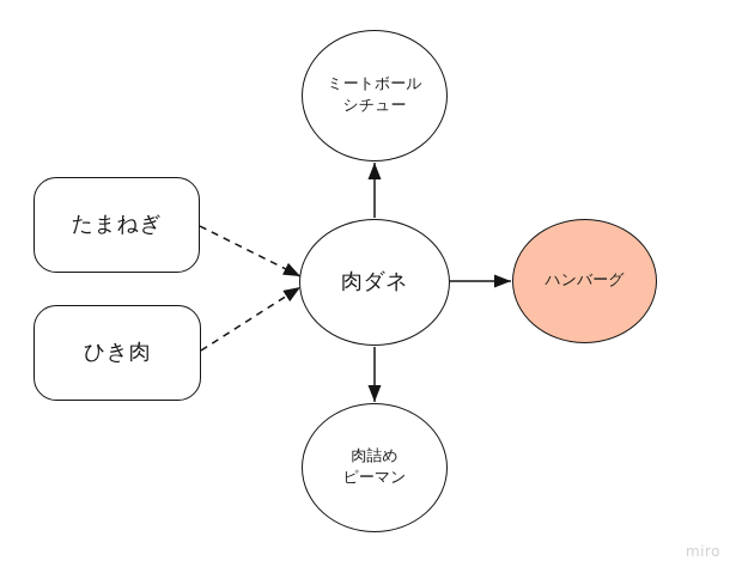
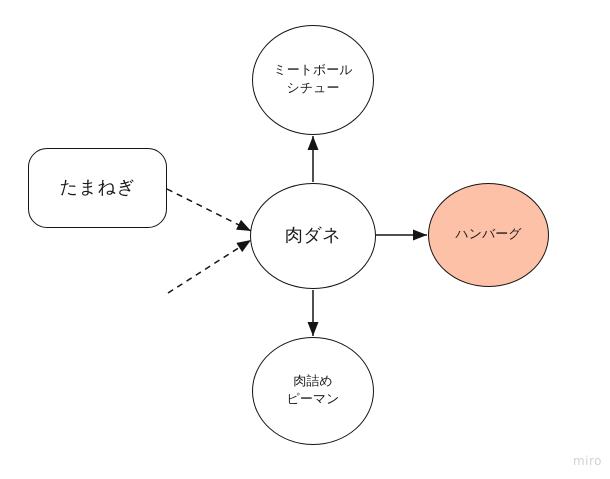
  たまねぎ
- ひき肉
  肉ダネ
  ミートボール
  シチュー
  ハンバーグ
  肉詰め
  ピーマン
  miro
